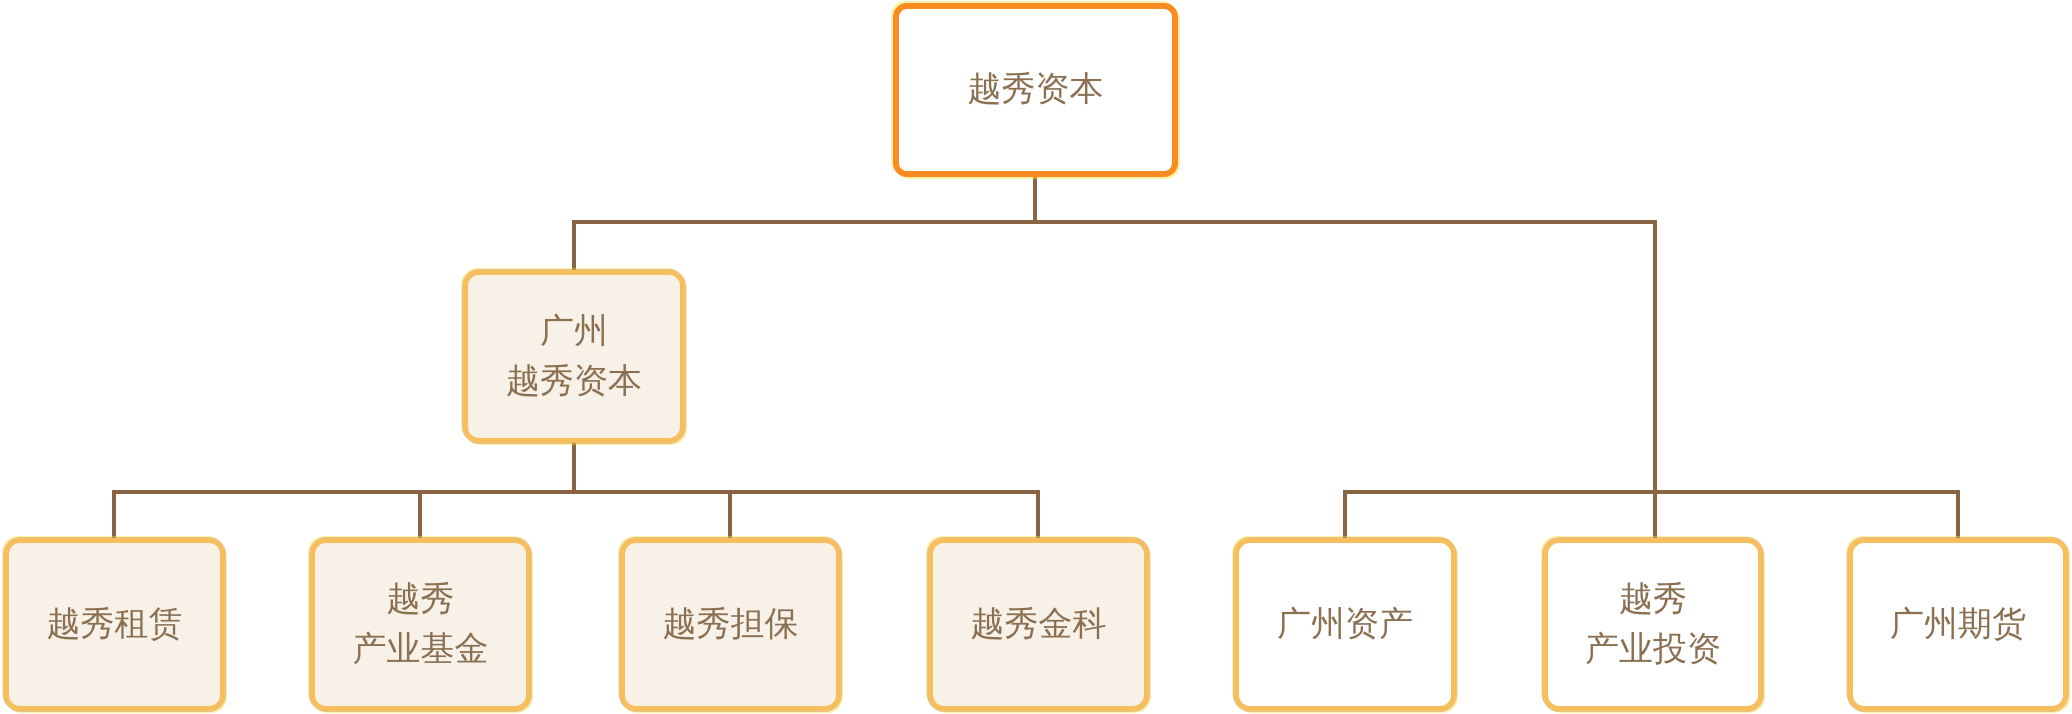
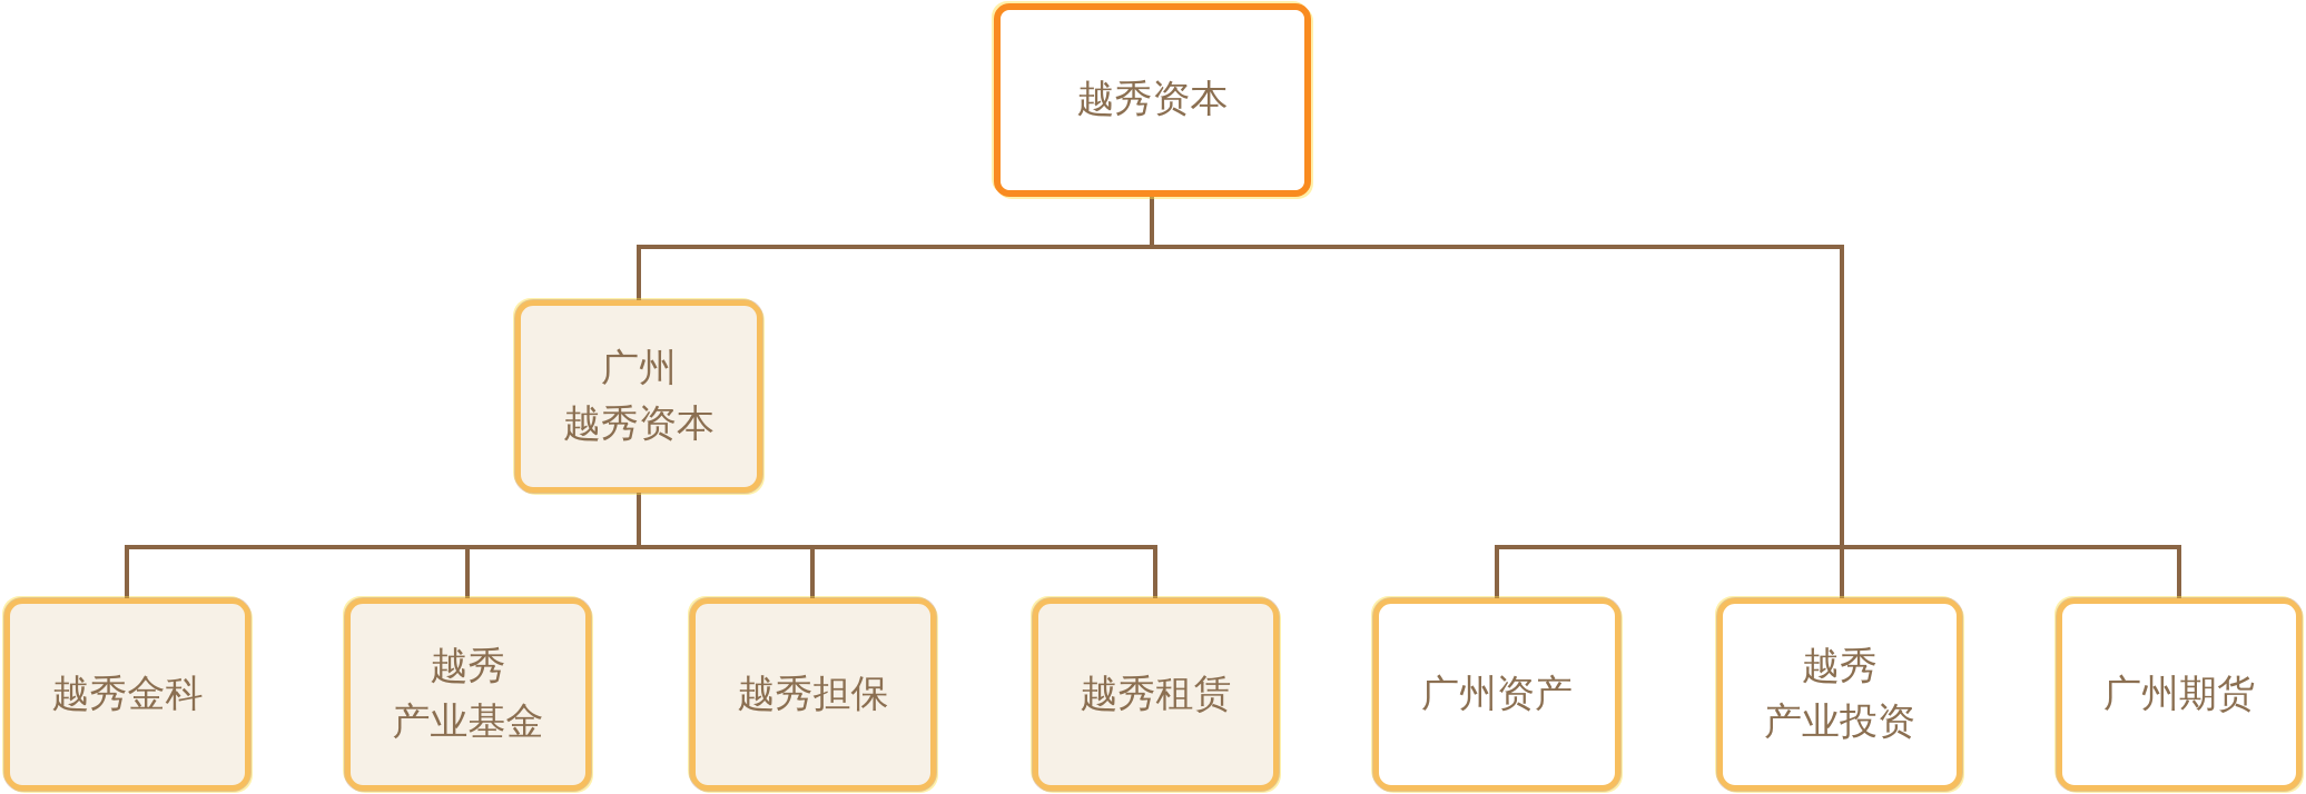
  越秀资本
  广州
  越秀资本
- 越秀租赁
+ 越秀金科
  越秀
  产业基金
  越秀担保
- 越秀金科
+ 越秀租赁
  广州资产
  越秀
  产业投资
  广州期货
